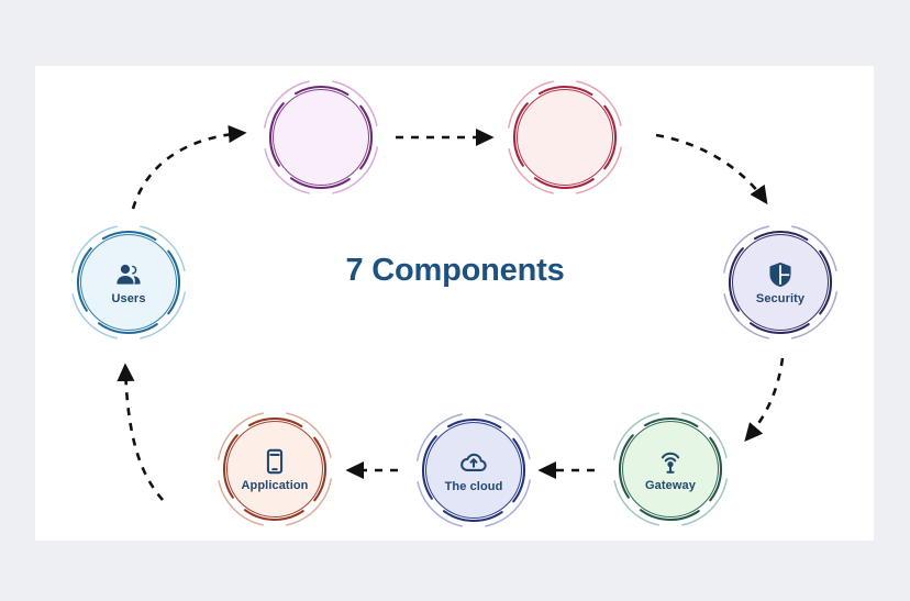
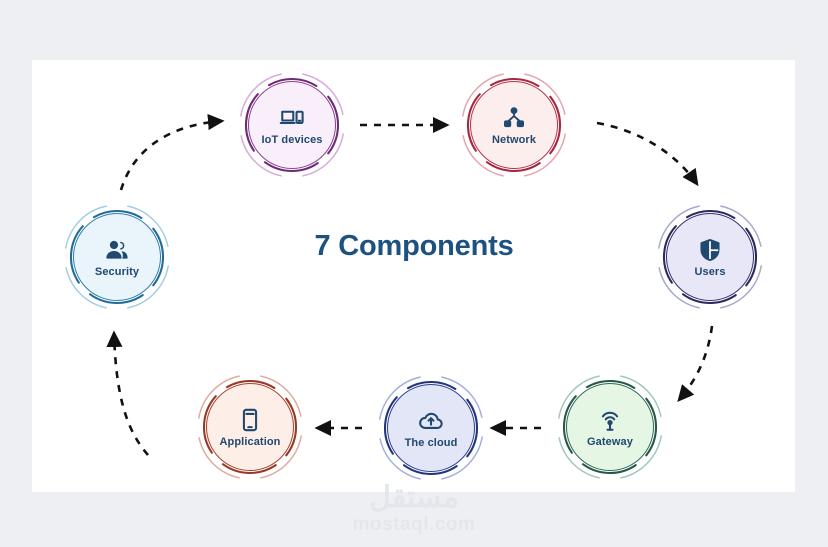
+ IoT devices
+ Network
- Security
+ Users
  Gateway
  The cloud
  Application
- Users
+ Security
  7 Components
+ مستقل
